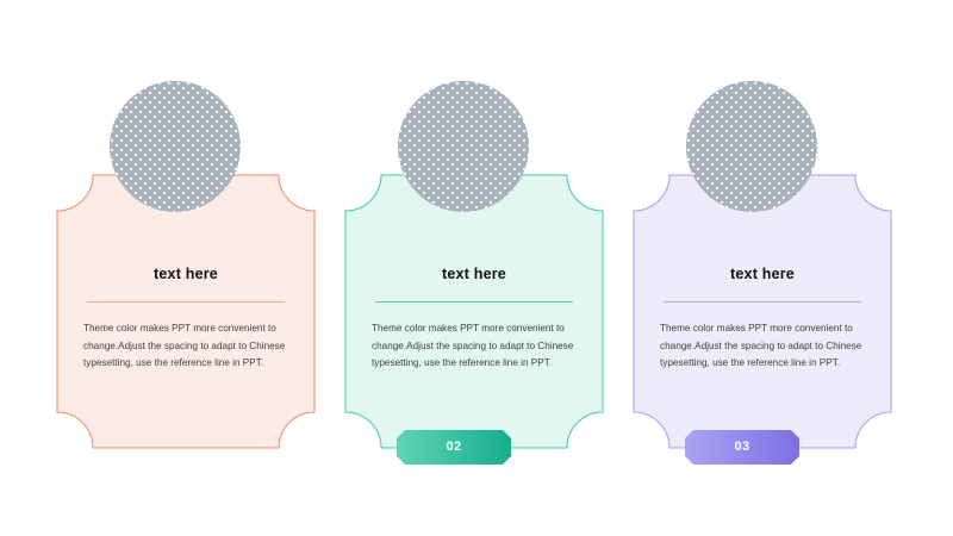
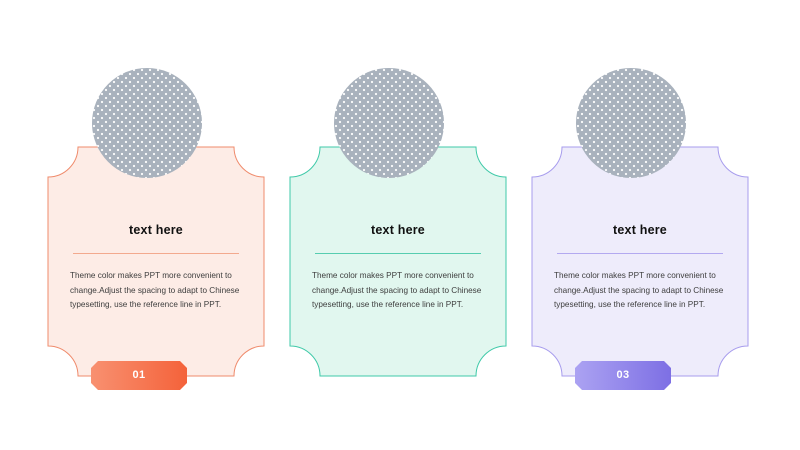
  text here
  Theme color makes PPT more convenient to change.Adjust the spacing to adapt to Chinese typesetting, use the reference line in PPT.
+ 01
  text here
  Theme color makes PPT more convenient to change.Adjust the spacing to adapt to Chinese typesetting, use the reference line in PPT.
- 02
  text here
  Theme color makes PPT more convenient to change.Adjust the spacing to adapt to Chinese typesetting, use the reference line in PPT.
  03
